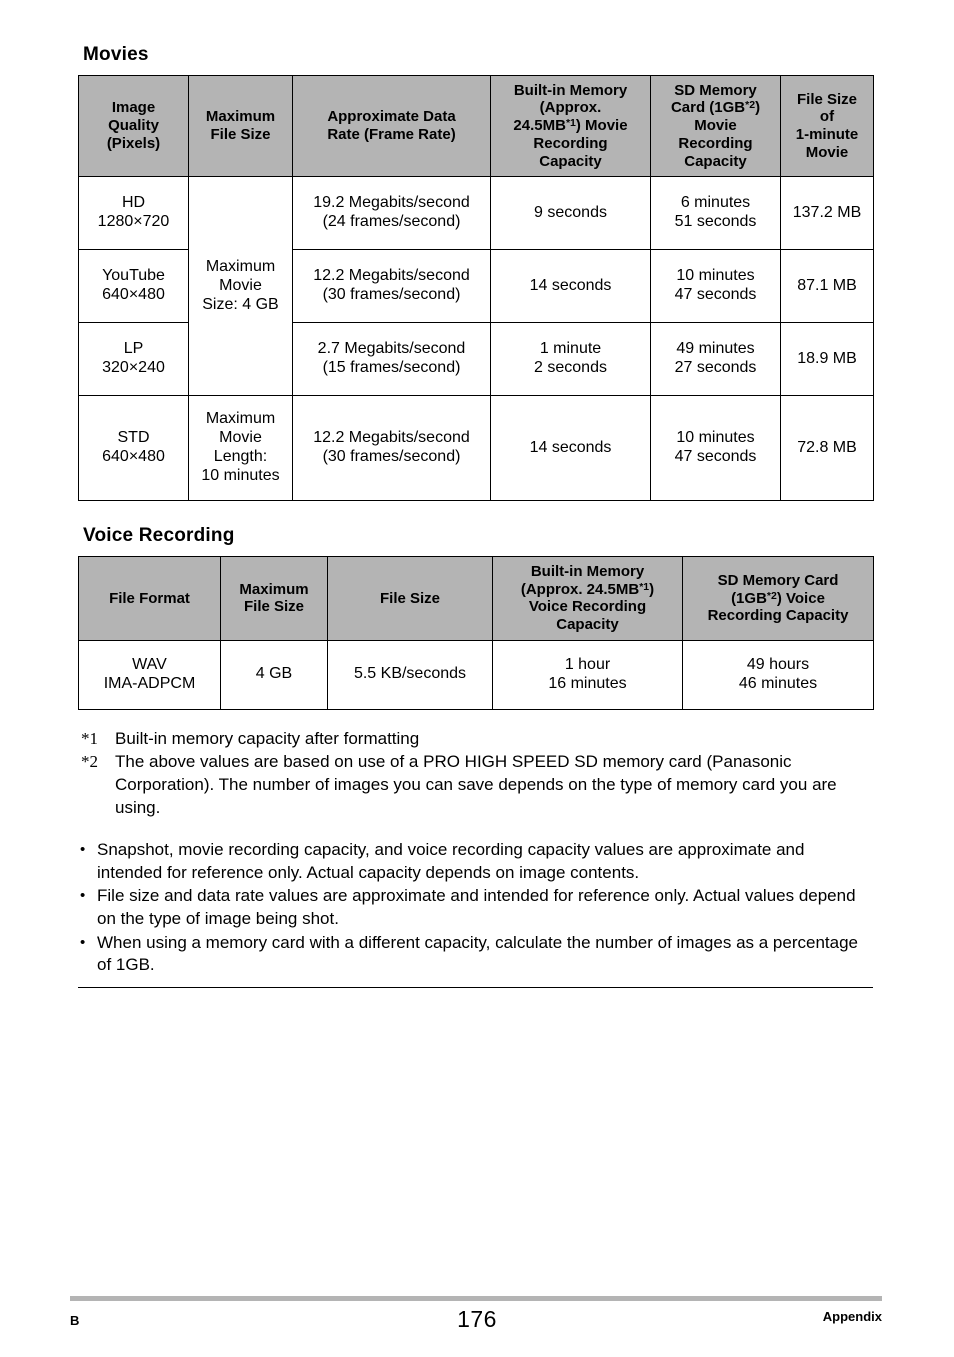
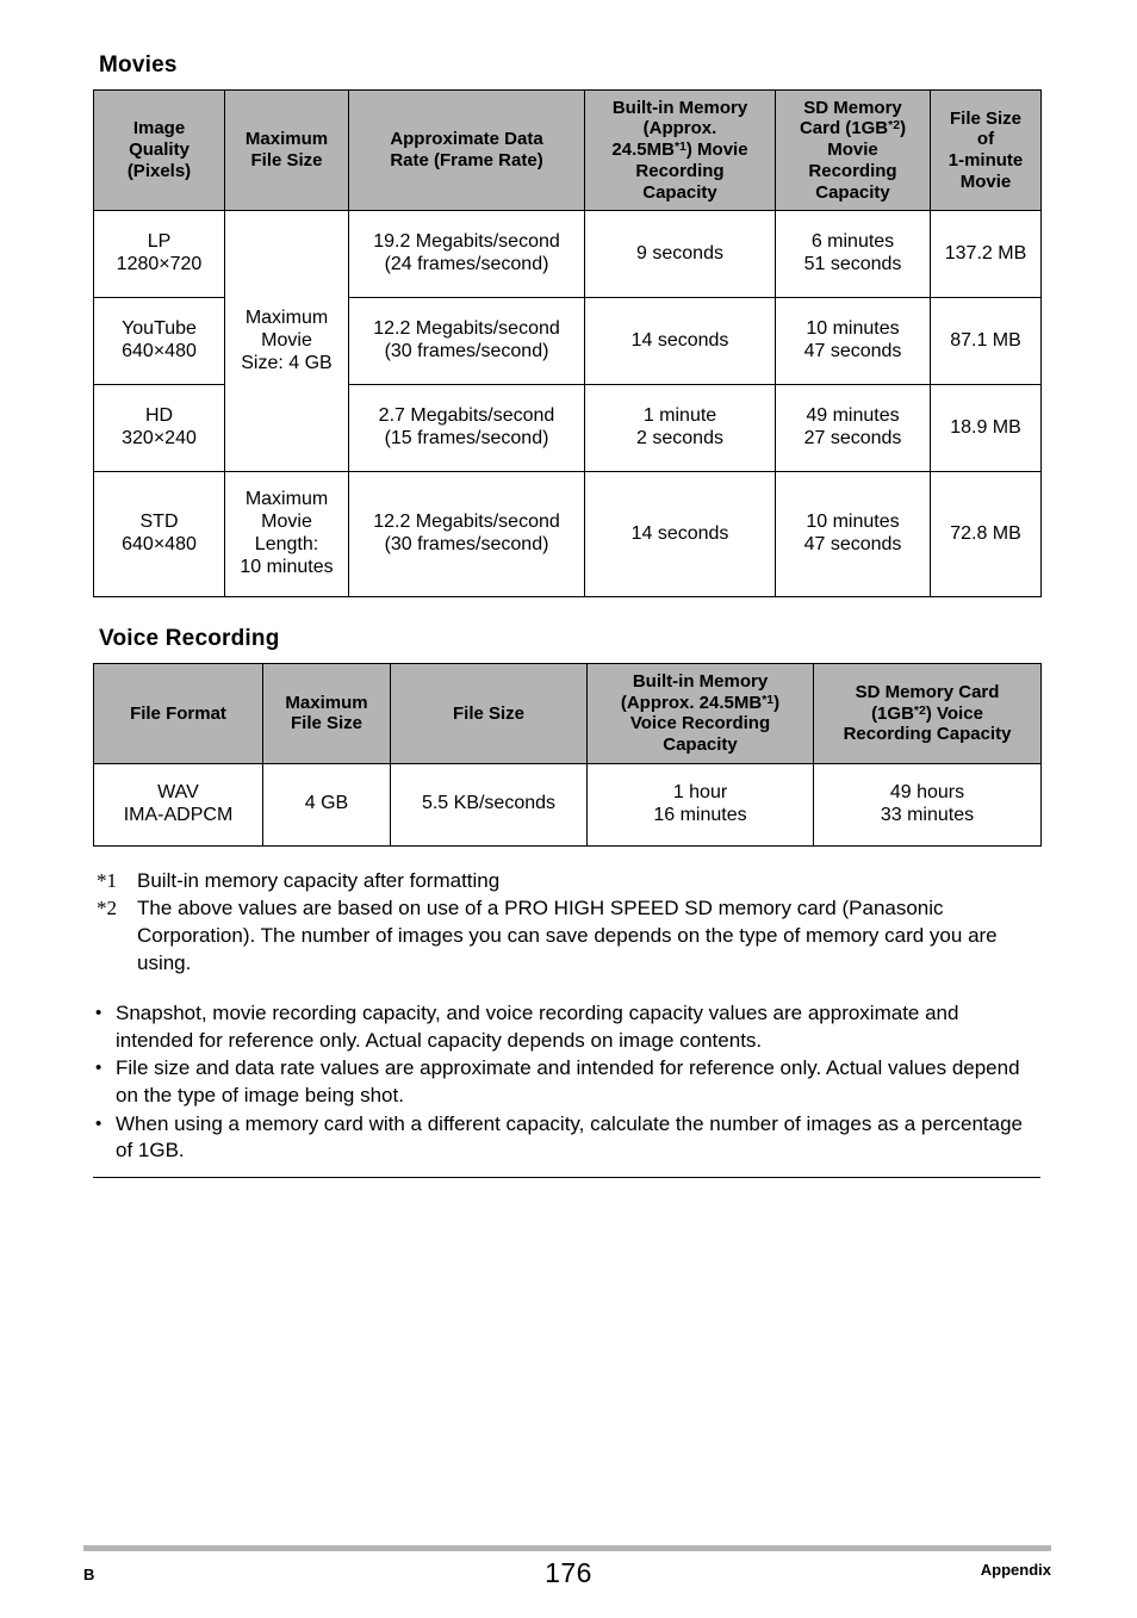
  Movies
  Image Quality (Pixels)	Maximum File Size	Approximate Data Rate (Frame Rate)	Built-in Memory (Approx. 24.5MB*1) Movie Recording Capacity	SD Memory Card (1GB*2) Movie Recording Capacity	File Size of 1-minute Movie
- HD 1280×720	Maximum Movie Size: 4 GB	19.2 Megabits/second (24 frames/second)	9 seconds	6 minutes 51 seconds	137.2 MB
+ LP 1280×720	Maximum Movie Size: 4 GB	19.2 Megabits/second (24 frames/second)	9 seconds	6 minutes 51 seconds	137.2 MB
  YouTube 640×480	12.2 Megabits/second (30 frames/second)	14 seconds	10 minutes 47 seconds	87.1 MB
- LP 320×240	2.7 Megabits/second (15 frames/second)	1 minute 2 seconds	49 minutes 27 seconds	18.9 MB
+ HD 320×240	2.7 Megabits/second (15 frames/second)	1 minute 2 seconds	49 minutes 27 seconds	18.9 MB
  STD 640×480	Maximum Movie Length: 10 minutes	12.2 Megabits/second (30 frames/second)	14 seconds	10 minutes 47 seconds	72.8 MB
  Voice Recording
  File Format	Maximum File Size	File Size	Built-in Memory (Approx. 24.5MB*1) Voice Recording Capacity	SD Memory Card (1GB*2) Voice Recording Capacity
- WAV IMA-ADPCM	4 GB	5.5 KB/seconds	1 hour 16 minutes	49 hours 46 minutes
+ WAV IMA-ADPCM	4 GB	5.5 KB/seconds	1 hour 16 minutes	49 hours 33 minutes
  *1
  Built-in memory capacity after formatting
  *2
  The above values are based on use of a PRO HIGH SPEED SD memory card (Panasonic Corporation). The number of images you can save depends on the type of memory card you are using.
  •
  Snapshot, movie recording capacity, and voice recording capacity values are approximate and intended for reference only. Actual capacity depends on image contents.
  •
  File size and data rate values are approximate and intended for reference only. Actual values depend on the type of image being shot.
  •
  When using a memory card with a different capacity, calculate the number of images as a percentage of 1GB.
  B
  176
  Appendix
